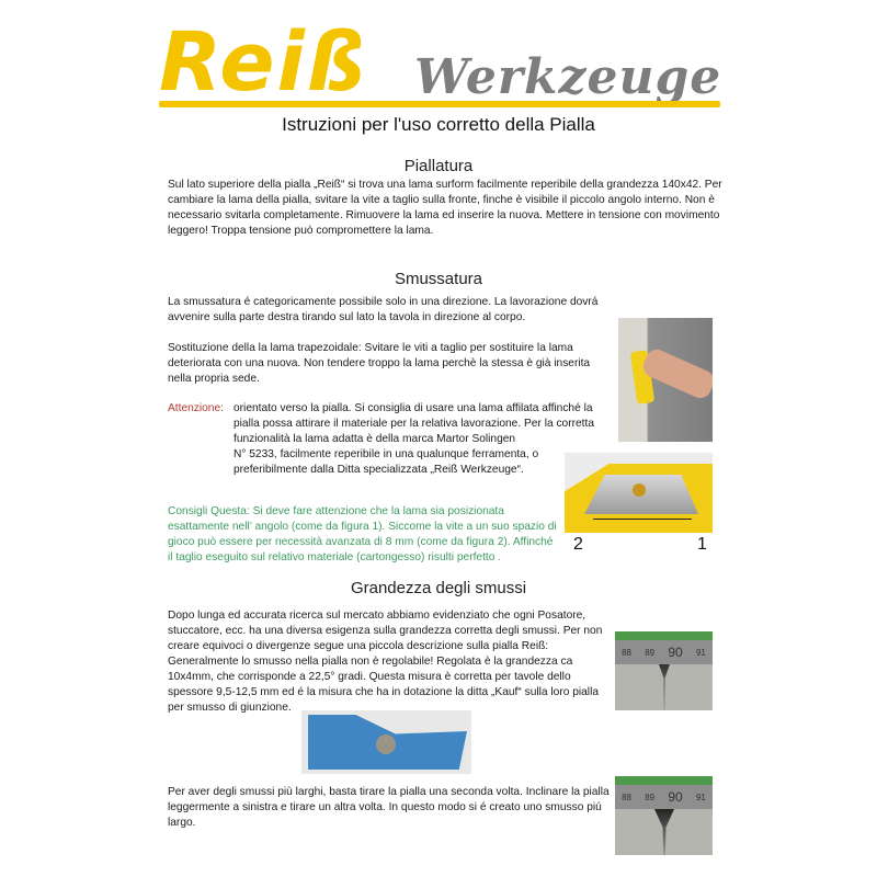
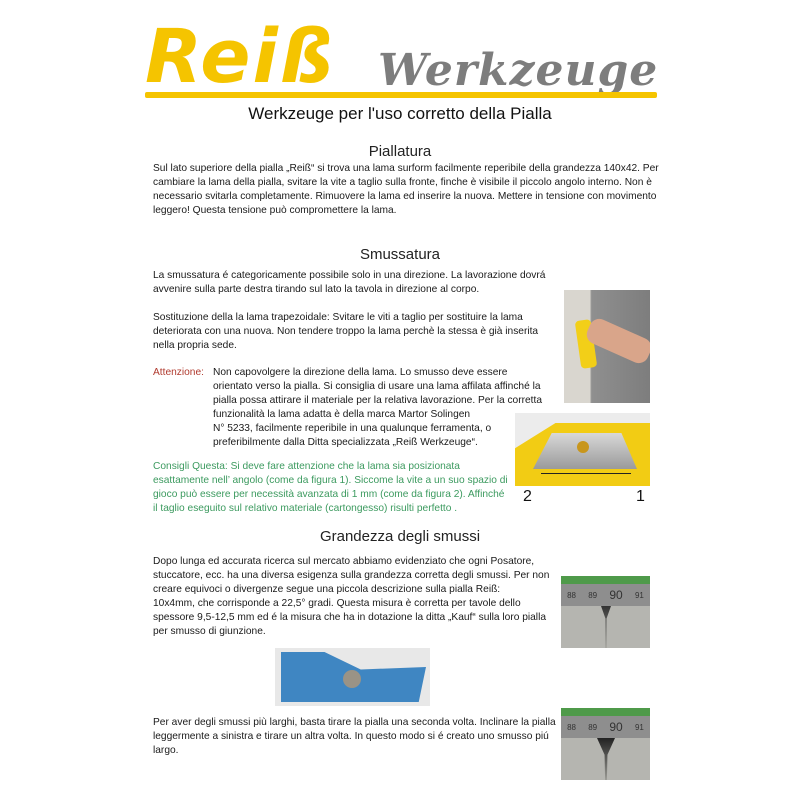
  Reiß
  Werkzeuge
- Istruzioni per l'uso corretto della Pialla
+ Werkzeuge per l'uso corretto della Pialla
  Piallatura
  Sul lato superiore della pialla „Reiß“ si trova una lama surform facilmente reperibile della grandezza 140x42. Per
  cambiare la lama della pialla, svitare la vite a taglio sulla fronte, finche è visibile il piccolo angolo interno. Non è
  necessario svitarla completamente. Rimuovere la lama ed inserire la nuova. Mettere in tensione con movimento
- leggero! Troppa tensione può compromettere la lama.
+ leggero! Questa tensione può compromettere la lama.
  Smussatura
  La smussatura é categoricamente possibile solo in una direzione. La lavorazione dovrá
  avvenire sulla parte destra tirando sul lato la tavola in direzione al corpo.
  Sostituzione della la lama trapezoidale: Svitare le viti a taglio per sostituire la lama
  deteriorata con una nuova. Non tendere troppo la lama perchè la stessa è già inserita
  nella propria sede.
  Attenzione:
+ Non capovolgere la direzione della lama. Lo smusso deve essere
  orientato verso la pialla. Si consiglia di usare una lama affilata affinché la
  pialla possa attirare il materiale per la relativa lavorazione. Per la corretta
  funzionalità la lama adatta è della marca Martor Solingen
  N° 5233, facilmente reperibile in una qualunque ferramenta, o
  preferibilmente dalla Ditta specializzata „Reiß Werkzeuge“.
  Consigli Questa: Si deve fare attenzione che la lama sia posizionata
  esattamente nell’ angolo (come da figura 1). Siccome la vite a un suo spazio di
- gioco può essere per necessità avanzata di 8 mm (come da figura 2). Affinché
+ gioco può essere per necessità avanzata di 1 mm (come da figura 2). Affinché
  il taglio eseguito sul relativo materiale (cartongesso) risulti perfetto .
  2
  1
  Grandezza degli smussi
  Dopo lunga ed accurata ricerca sul mercato abbiamo evidenziato che ogni Posatore,
  stuccatore, ecc. ha una diversa esigenza sulla grandezza corretta degli smussi. Per non
  creare equivoci o divergenze segue una piccola descrizione sulla pialla Reiß:
- Generalmente lo smusso nella pialla non è regolabile! Regolata è la grandezza ca
  10x4mm, che corrisponde a 22,5° gradi. Questa misura è corretta per tavole dello
  spessore 9,5-12,5 mm ed é la misura che ha in dotazione la ditta „Kauf“ sulla loro pialla
  per smusso di giunzione.
  88
  89
  90
  91
  Per aver degli smussi più larghi, basta tirare la pialla una seconda volta. Inclinare la pialla
  leggermente a sinistra e tirare un altra volta. In questo modo si é creato uno smusso piú
  largo.
  88
  89
  90
  91
